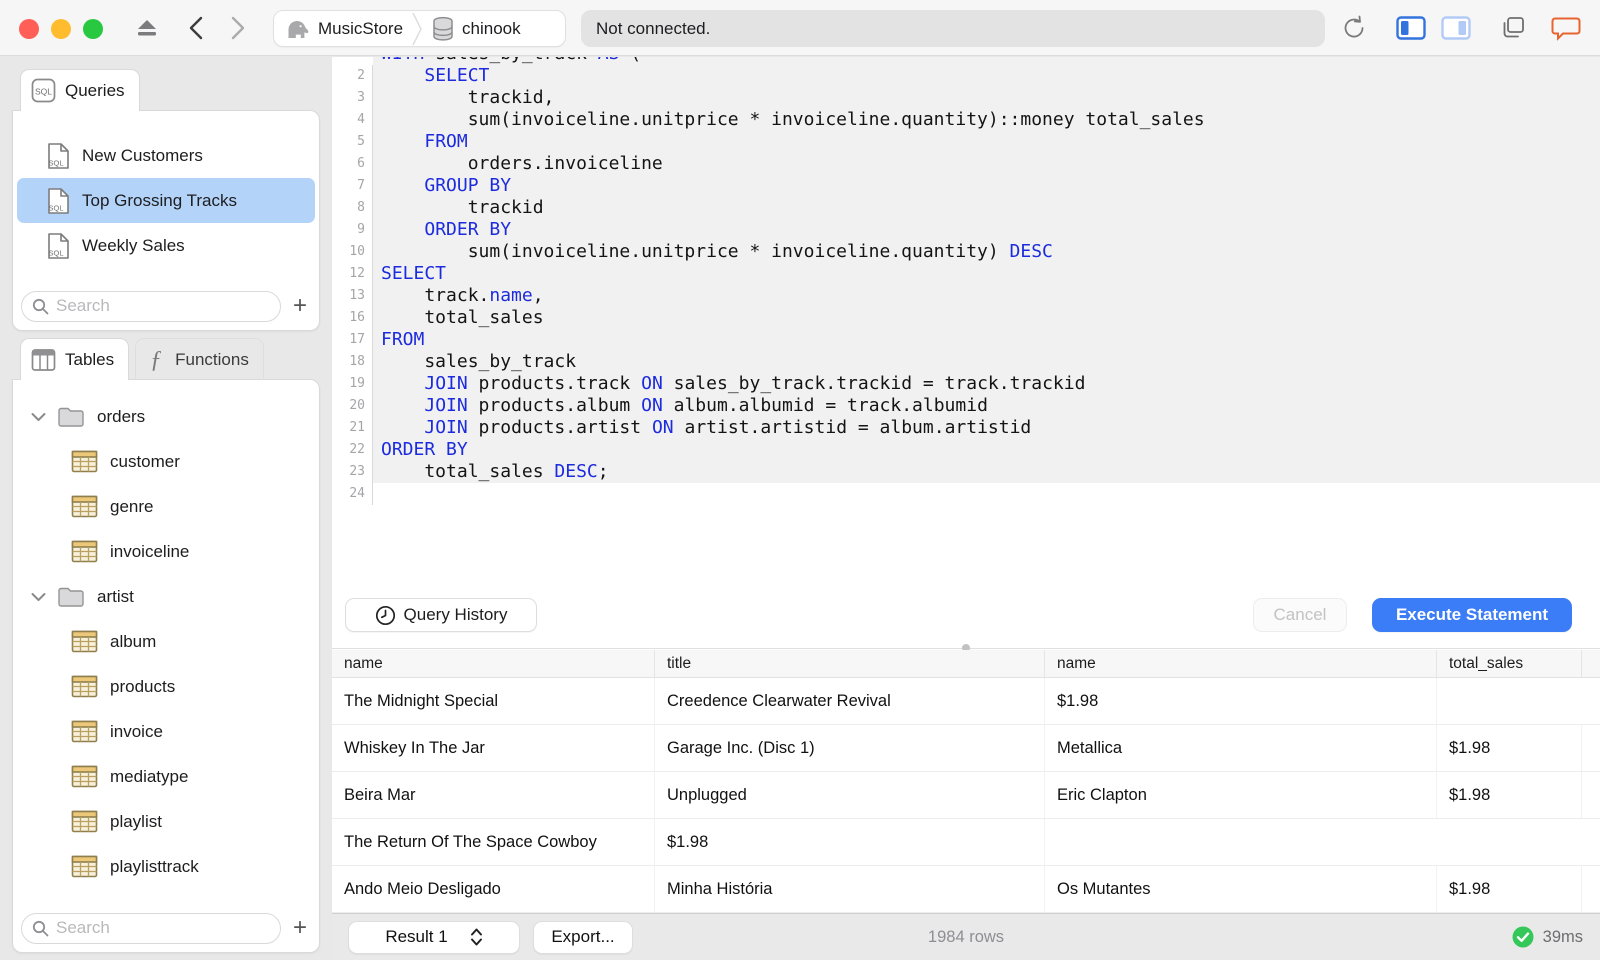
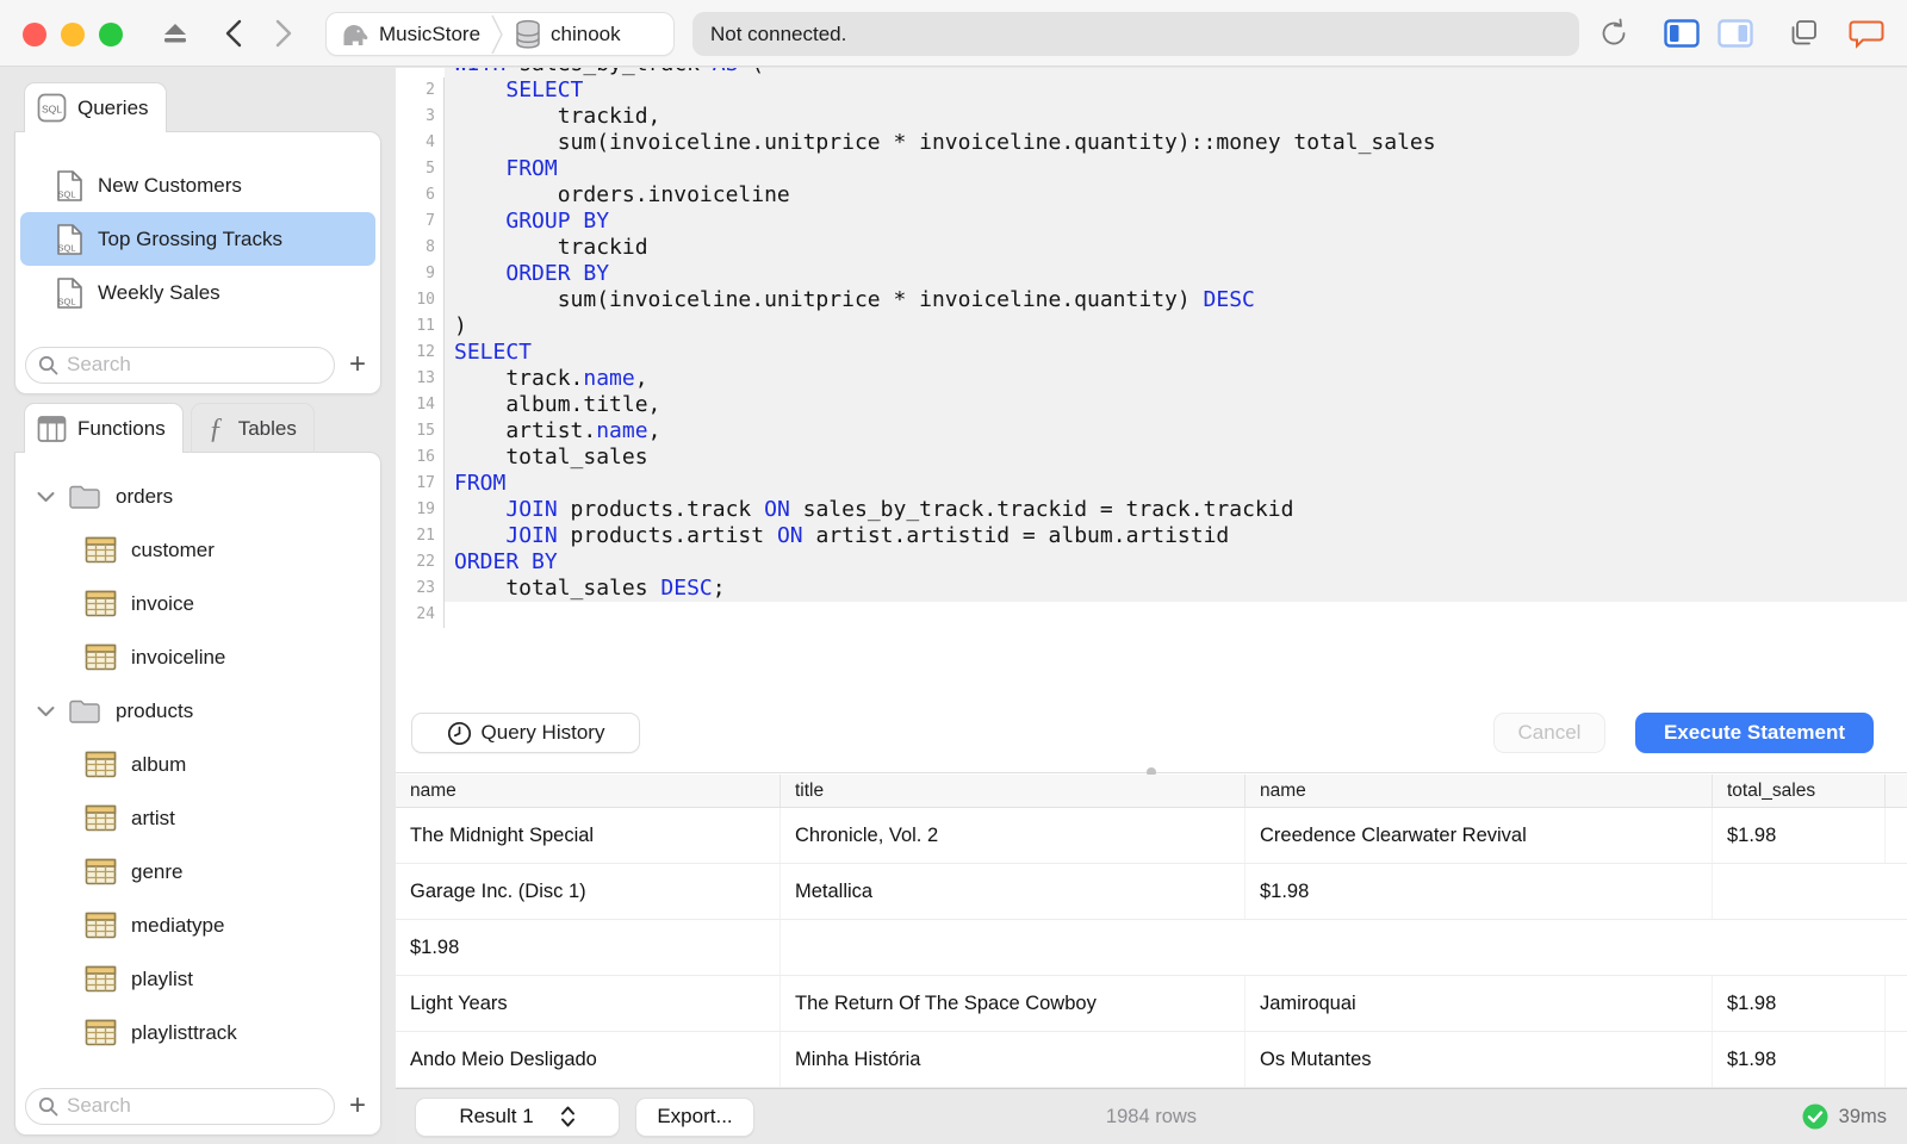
  MusicStore
  chinook
  Not connected.
  SQL
  Queries
  SQL
  New Customers
  SQL
  Top Grossing Tracks
  SQL
  Weekly Sales
  Search
  +
- Tables
+ Functions
  ƒ
- Functions
+ Tables
  orders
  customer
- genre
+ invoice
  invoiceline
- artist
+ products
  album
- products
+ artist
- invoice
+ genre
  mediatype
  playlist
  playlisttrack
  Search
  +
  2
  SELECT
  3
  trackid,
  4
  sum(invoiceline.unitprice * invoiceline.quantity)::money total_sales
  5
  FROM
  6
  orders.invoiceline
  7
  GROUP BY
  8
  trackid
  9
  ORDER BY
  10
  sum(invoiceline.unitprice * invoiceline.quantity) DESC
+ 11
+ )
  12
  SELECT
  13
  track.name,
+ 14
+ album.title,
+ 15
+ artist.name,
  16
  total_sales
  17
  FROM
- 18
- sales_by_track
  19
  JOIN products.track ON sales_by_track.trackid = track.trackid
- 20
- JOIN products.album ON album.albumid = track.albumid
  21
  JOIN products.artist ON artist.artistid = album.artistid
  22
  ORDER BY
  23
  total_sales DESC;
  24
  Query History
  Cancel
  Execute Statement
  name
  title
  name
  total_sales
  The Midnight Special
+ Chronicle, Vol. 2
  Creedence Clearwater Revival
  $1.98
- Whiskey In The Jar
  Garage Inc. (Disc 1)
  Metallica
  $1.98
- Beira Mar
- Unplugged
- Eric Clapton
  $1.98
+ Light Years
  The Return Of The Space Cowboy
+ Jamiroquai
  $1.98
  Ando Meio Desligado
  Minha História
  Os Mutantes
  $1.98
  Result 1
  Export...
  1984 rows
  39ms
